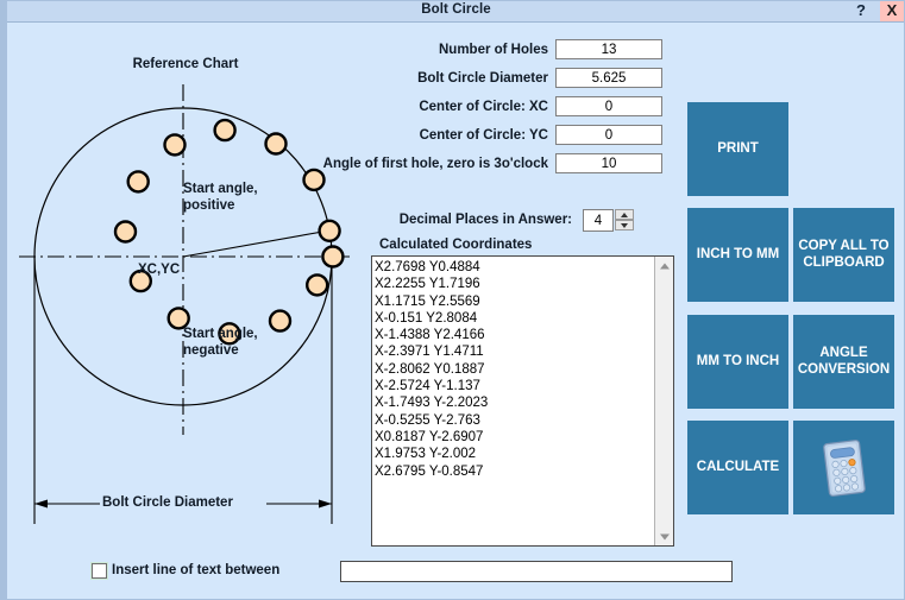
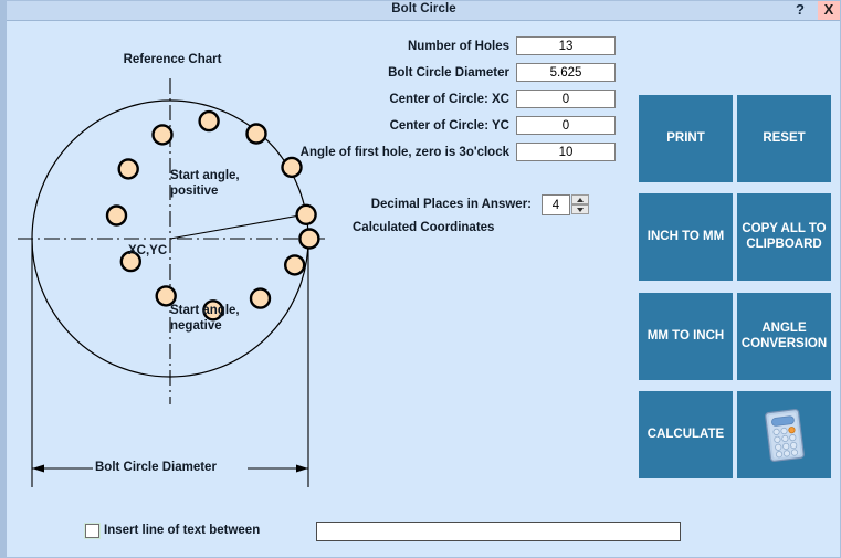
  Bolt Circle
  ?
  X
  Reference Chart
  Start angle,
  positive
  Start angle,
  negative
  XC,YC
  Bolt Circle Diameter
  Number of Holes
  13
  Bolt Circle Diameter
  5.625
  Center of Circle: XC
  0
  Center of Circle: YC
  0
  Angle of first hole, zero is 3o'clock
  10
  Decimal Places in Answer:
  4
  Calculated Coordinates
- X2.7698 Y0.4884
- X2.2255 Y1.7196
- X1.1715 Y2.5569
- X-0.151 Y2.8084
- X-1.4388 Y2.4166
- X-2.3971 Y1.4711
- X-2.8062 Y0.1887
- X-2.5724 Y-1.137
- X-1.7493 Y-2.2023
- X-0.5255 Y-2.763
- X0.8187 Y-2.6907
- X1.9753 Y-2.002
- X2.6795 Y-0.8547
  PRINT
+ RESET
  INCH TO MM
  COPY ALL TO CLIPBOARD
  MM TO INCH
  ANGLE CONVERSION
  CALCULATE
  Insert line of text between
